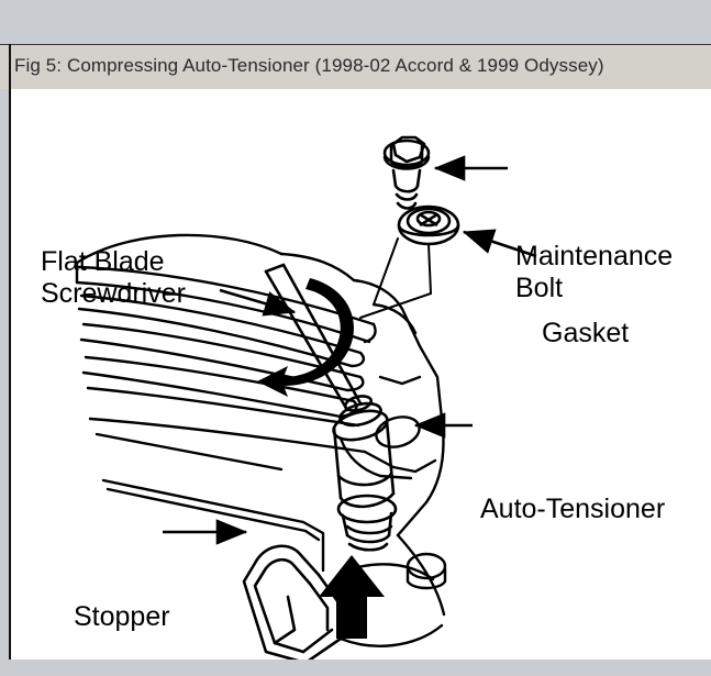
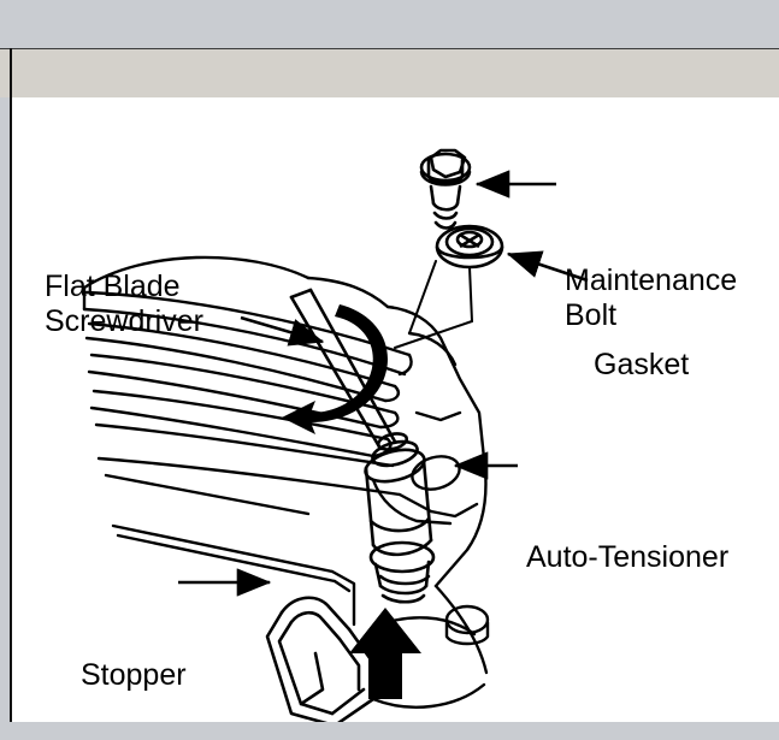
- Fig 5: Compressing Auto-Tensioner (1998-02 Accord & 1999 Odyssey)
  Flat Blade
  Screwdriver
  Maintenance
  Bolt
  Gasket
  Auto-Tensioner
  Stopper
